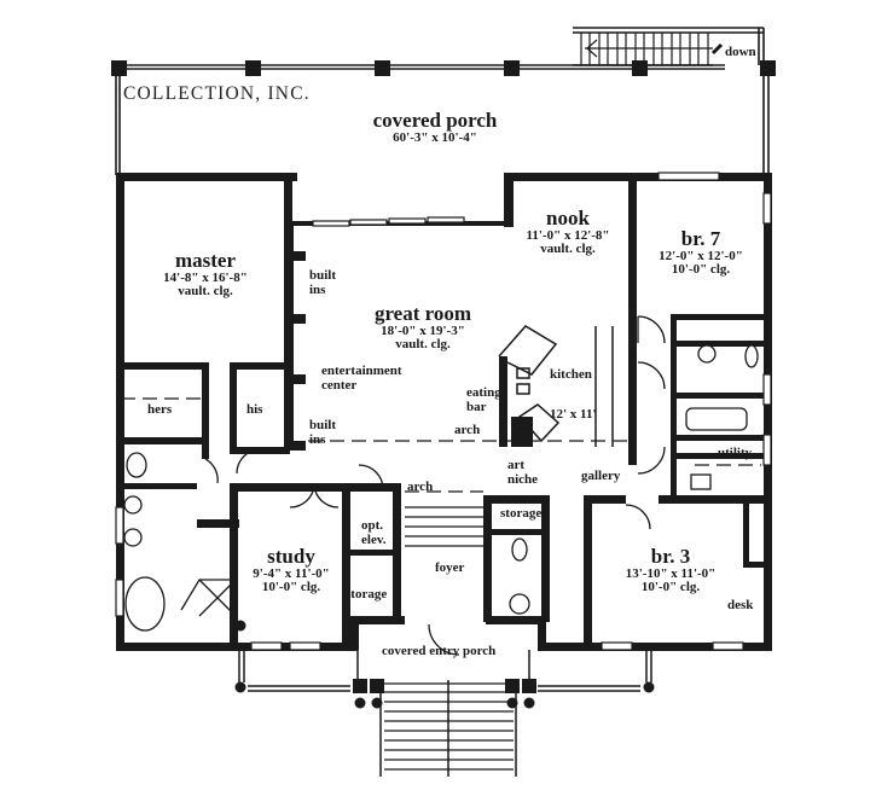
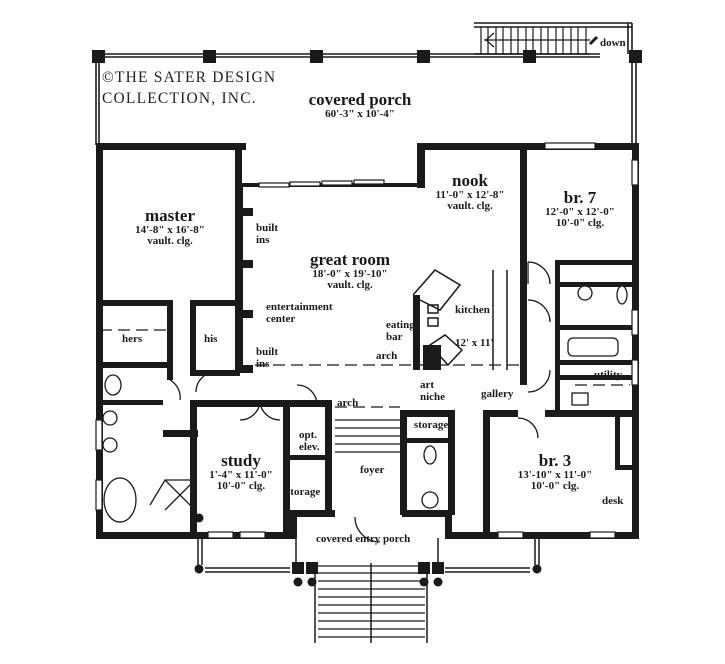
+ ©THE SATER DESIGN
  COLLECTION, INC.
  covered porch
  60'-3" x 10'-4"
  down
  master
  14'-8" x 16'-8"
  vault. clg.
  great room
- 18'-0" x 19'-3"
+ 18'-0" x 19'-10"
  vault. clg.
  nook
  11'-0" x 12'-8"
  vault. clg.
  br. 7
  12'-0" x 12'-0"
  10'-0" clg.
  kitchen
  12' x 11'
  built
  ins
  entertainment
  center
  built
  ins
  eating
  bar
  hers
  his
  arch
  arch
  art
  niche
  gallery
  utility
  study
- 9'-4" x 11'-0"
+ 1'-4" x 11'-0"
  10'-0" clg.
  opt.
  elev.
  storage
  storage
  foyer
  br. 3
  13'-10" x 11'-0"
  10'-0" clg.
  desk
  covered entry porch
